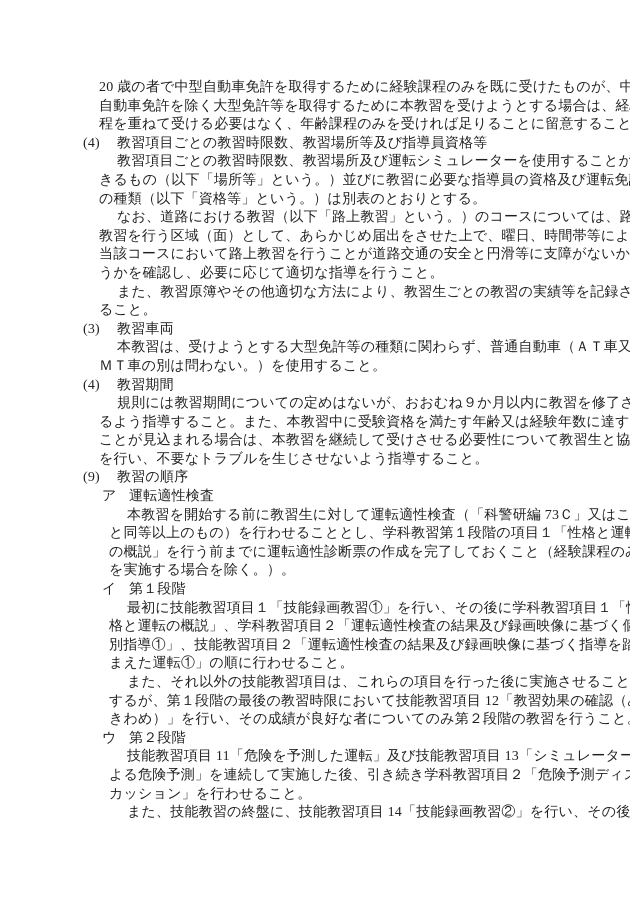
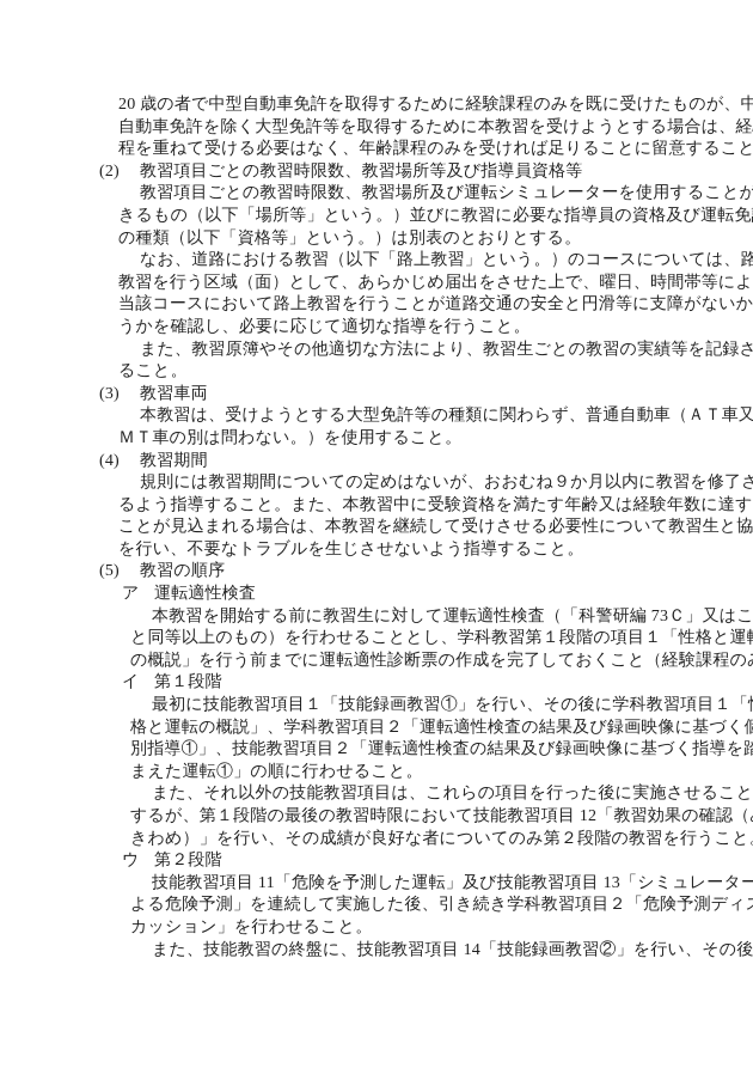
  20 歳の者で中型自動車免許を取得するために経験課程のみを既に受けたものが、中
  自動車免許を除く大型免許等を取得するために本教習を受けようとする場合は、経
  程を重ねて受ける必要はなく、年齢課程のみを受ければ足りることに留意すること
- (4) 教習項目ごとの教習時限数、教習場所等及び指導員資格等
+ (2) 教習項目ごとの教習時限数、教習場所等及び指導員資格等
  教習項目ごとの教習時限数、教習場所及び運転シミュレーターを使用することが
  きるもの（以下「場所等」という。）並びに教習に必要な指導員の資格及び運転免
  の種類（以下「資格等」という。）は別表のとおりとする。
  なお、道路における教習（以下「路上教習」という。）のコースについては、路
  教習を行う区域（面）として、あらかじめ届出をさせた上で、曜日、時間帯等によ
  当該コースにおいて路上教習を行うことが道路交通の安全と円滑等に支障がないか
  うかを確認し、必要に応じて適切な指導を行うこと。
  また、教習原簿やその他適切な方法により、教習生ごとの教習の実績等を記録さ
  ること。
  (3) 教習車両
  本教習は、受けようとする大型免許等の種類に関わらず、普通自動車（ＡＴ車又
  ＭＴ車の別は問わない。）を使用すること。
  (4) 教習期間
  規則には教習期間についての定めはないが、おおむね９か月以内に教習を修了さ
  るよう指導すること。また、本教習中に受験資格を満たす年齢又は経験年数に達す
  ことが見込まれる場合は、本教習を継続して受けさせる必要性について教習生と協
  を行い、不要なトラブルを生じさせないよう指導すること。
- (9) 教習の順序
+ (5) 教習の順序
  ア 運転適性検査
  本教習を開始する前に教習生に対して運転適性検査（「科警研編 73Ｃ」又はこ
  と同等以上のもの）を行わせることとし、学科教習第１段階の項目１「性格と運
  の概説」を行う前までに運転適性診断票の作成を完了しておくこと（経験課程の
- を実施する場合を除く。）。
  イ 第１段階
  最初に技能教習項目１「技能録画教習①」を行い、その後に学科教習項目１「
  格と運転の概説」、学科教習項目２「運転適性検査の結果及び録画映像に基づく
  別指導①」、技能教習項目２「運転適性検査の結果及び録画映像に基づく指導を踏
  まえた運転①」の順に行わせること。
  また、それ以外の技能教習項目は、これらの項目を行った後に実施させること
  するが、第１段階の最後の教習時限において技能教習項目 12「教習効果の確認（
  きわめ）」を行い、その成績が良好な者についてのみ第２段階の教習を行うこと
  ウ 第２段階
  技能教習項目 11「危険を予測した運転」及び技能教習項目 13「シミュレーター
  よる危険予測」を連続して実施した後、引き続き学科教習項目２「危険予測ディ
  カッション」を行わせること。
  また、技能教習の終盤に、技能教習項目 14「技能録画教習②」を行い、その後
